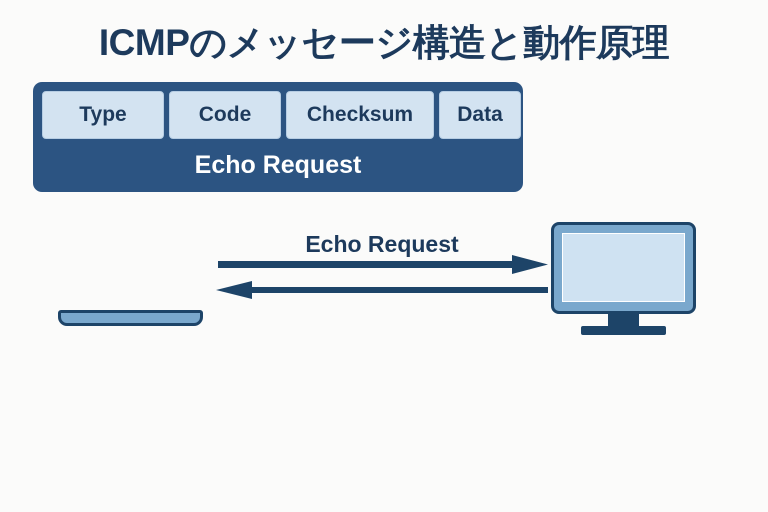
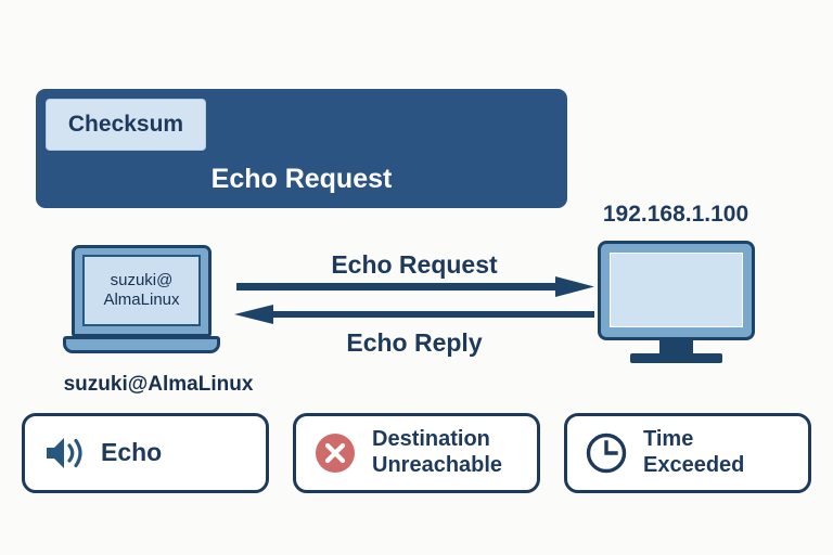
- ICMPのメッセージ構造と動作原理
- Type
- Code
  Checksum
- Data
  Echo Request
+ suzuki@
+ AlmaLinux
+ suzuki@AlmaLinux
  Echo Request
+ Echo Reply
+ 192.168.1.100
+ Echo
+ Destination
+ Unreachable
+ Time
+ Exceeded
